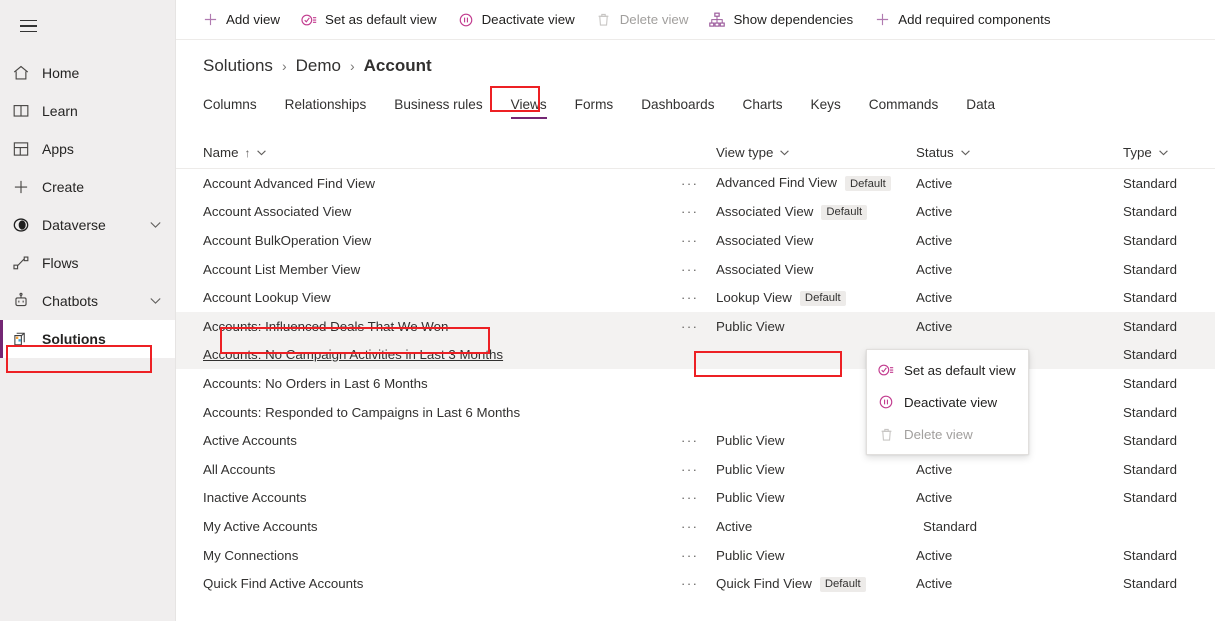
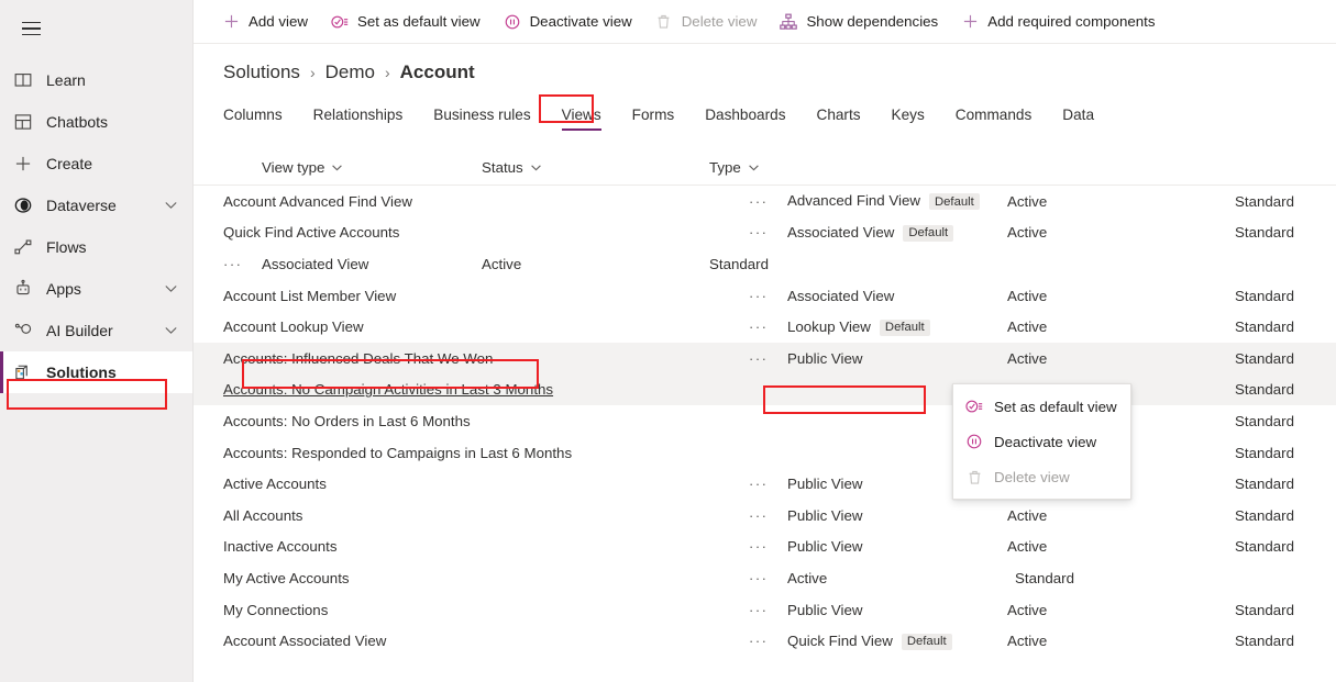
- Home
  Learn
- Apps
+ Chatbots
  Create
  Dataverse
  Flows
- Chatbots
+ Apps
+ AI Builder
  Solutions
  Add view
  Set as default view
  Deactivate view
  Delete view
  Show dependencies
  Add required components
  Solutions
  ›
  Demo
  ›
  Account
  Columns
  Relationships
  Business rules
  Views
  Forms
  Dashboards
  Charts
  Keys
  Commands
  Data
- Name
- ↑
  View type
  Status
  Type
  Account Advanced Find View
  ···
  Advanced Find View Default
  Active
  Standard
- Account Associated View
+ Quick Find Active Accounts
  ···
  Associated View Default
  Active
  Standard
- Account BulkOperation View
  ···
  Associated View
  Active
  Standard
  Account List Member View
  ···
  Associated View
  Active
  Standard
  Account Lookup View
  ···
  Lookup View Default
  Active
  Standard
  Accounts: Influenced Deals That We Won
  ···
  Public View
  Active
  Standard
  Accounts: No Campaign Activities in Last 3 Months
  Standard
  Accounts: No Orders in Last 6 Months
  Standard
  Accounts: Responded to Campaigns in Last 6 Months
  Standard
  Active Accounts
  ···
  Public View
  Standard
  All Accounts
  ···
  Public View
  Active
  Standard
  Inactive Accounts
  ···
  Public View
  Active
  Standard
  My Active Accounts
  ···
  Active
  Standard
  My Connections
  ···
  Public View
  Active
  Standard
- Quick Find Active Accounts
+ Account Associated View
  ···
  Quick Find View Default
  Active
  Standard
  Set as default view
  Deactivate view
  Delete view
